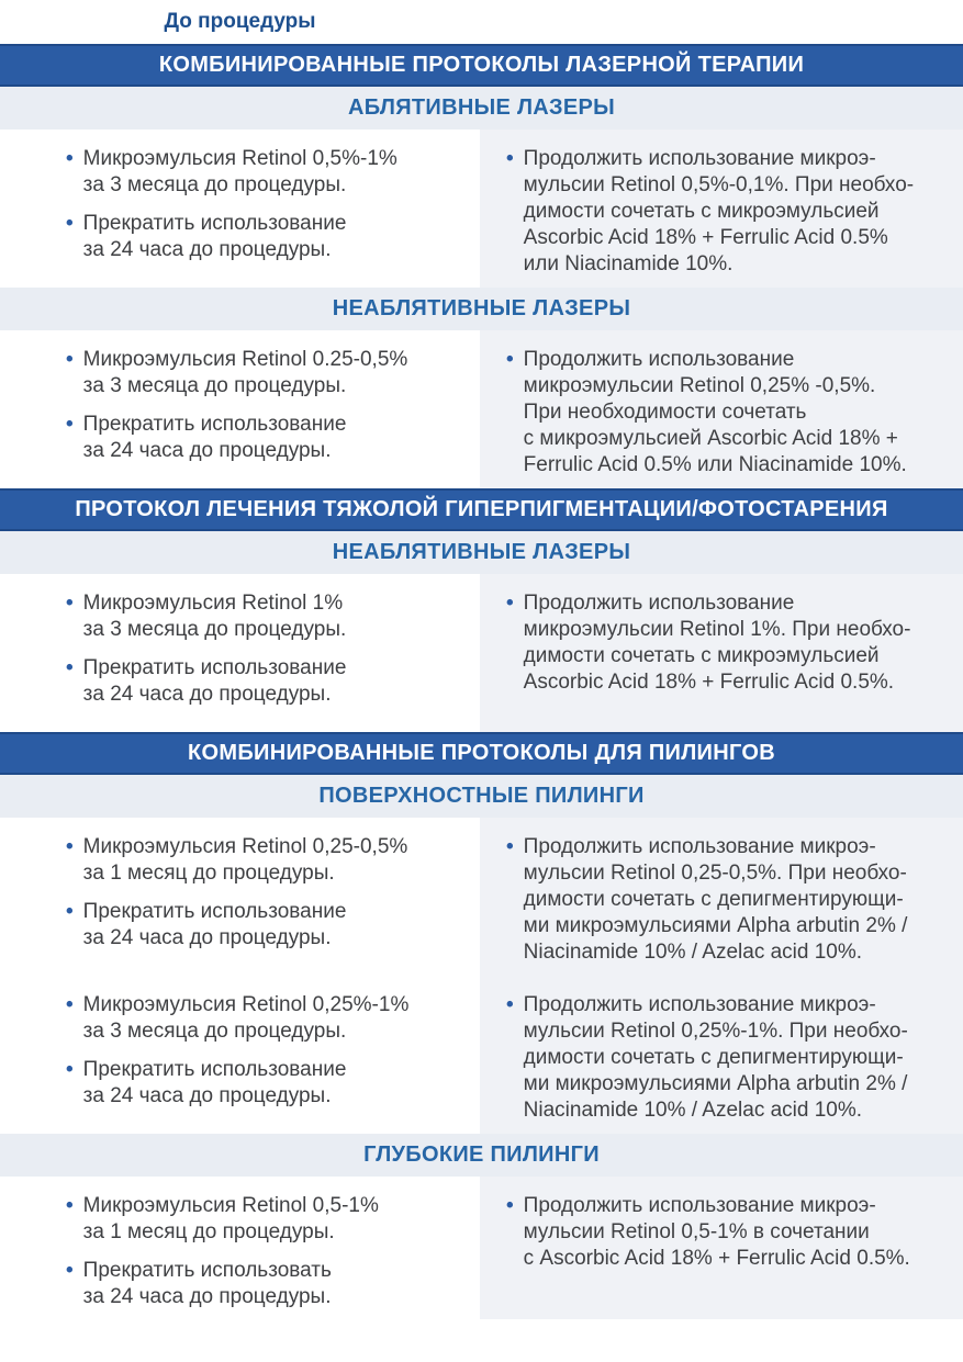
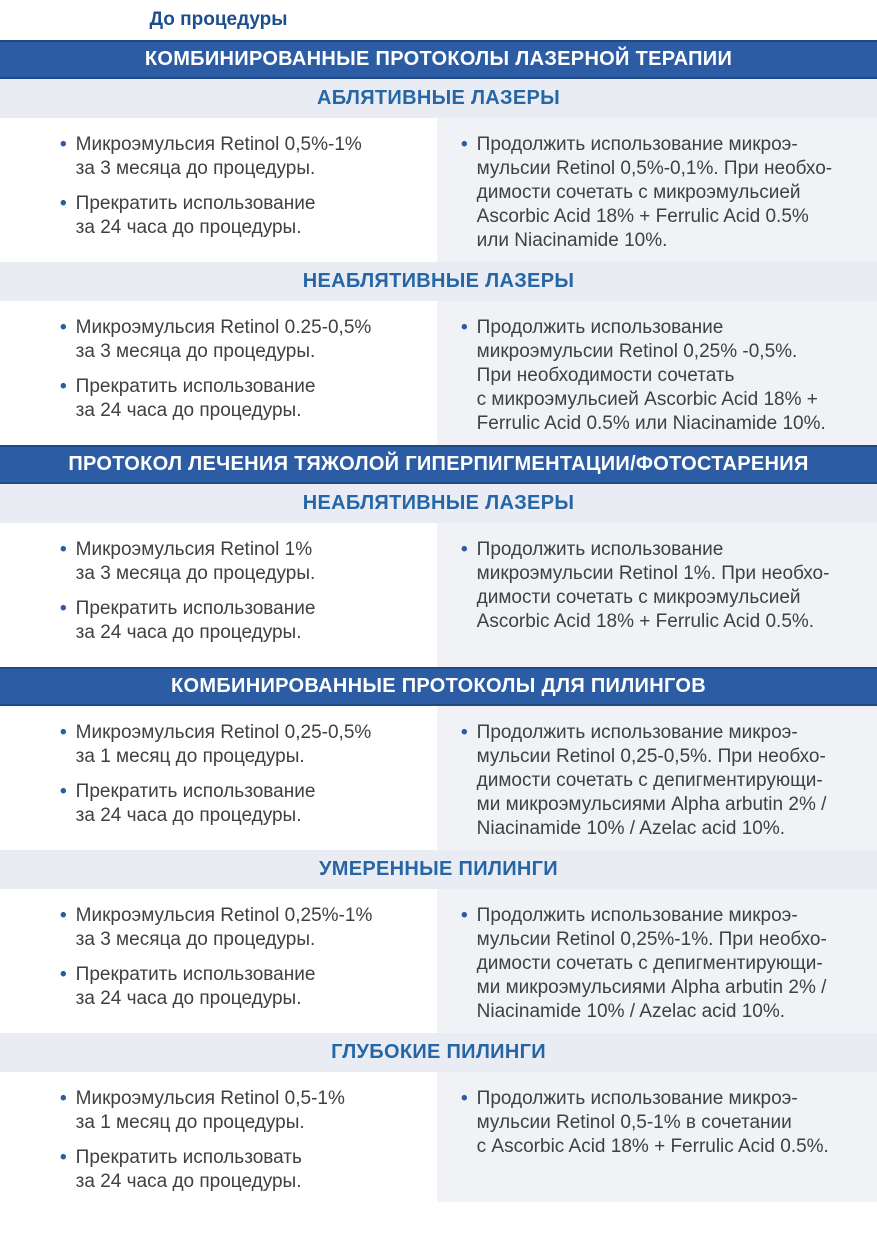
  До процедуры
  КОМБИНИРОВАННЫЕ ПРОТОКОЛЫ ЛАЗЕРНОЙ ТЕРАПИИ
  АБЛЯТИВНЫЕ ЛАЗЕРЫ
  •
  Микроэмульсия Retinol 0,5%-1%
  за 3 месяца до процедуры.
  •
  Прекратить использование
  за 24 часа до процедуры.
  •
  Продолжить использование микроэ-
  мульсии Retinol 0,5%-0,1%. При необхо-
  димости сочетать с микроэмульсией
  Ascorbic Acid 18% + Ferrulic Acid 0.5%
  или Niacinamide 10%.
  НЕАБЛЯТИВНЫЕ ЛАЗЕРЫ
  •
  Микроэмульсия Retinol 0.25-0,5%
  за 3 месяца до процедуры.
  •
  Прекратить использование
  за 24 часа до процедуры.
  •
  Продолжить использование
  микроэмульсии Retinol 0,25% -0,5%.
  При необходимости сочетать
  с микроэмульсией Ascorbic Acid 18% +
  Ferrulic Acid 0.5% или Niacinamide 10%.
  ПРОТОКОЛ ЛЕЧЕНИЯ ТЯЖОЛОЙ ГИПЕРПИГМЕНТАЦИИ/ФОТОСТАРЕНИЯ
  НЕАБЛЯТИВНЫЕ ЛАЗЕРЫ
  •
  Микроэмульсия Retinol 1%
  за 3 месяца до процедуры.
  •
  Прекратить использование
  за 24 часа до процедуры.
  •
  Продолжить использование
  микроэмульсии Retinol 1%. При необхо-
  димости сочетать с микроэмульсией
  Ascorbic Acid 18% + Ferrulic Acid 0.5%.
  КОМБИНИРОВАННЫЕ ПРОТОКОЛЫ ДЛЯ ПИЛИНГОВ
- ПОВЕРХНОСТНЫЕ ПИЛИНГИ
  •
  Микроэмульсия Retinol 0,25-0,5%
  за 1 месяц до процедуры.
  •
  Прекратить использование
  за 24 часа до процедуры.
  •
  Продолжить использование микроэ-
  мульсии Retinol 0,25-0,5%. При необхо-
  димости сочетать с депигментирующи-
  ми микроэмульсиями Alpha arbutin 2% /
  Niacinamide 10% / Azelac acid 10%.
+ УМЕРЕННЫЕ ПИЛИНГИ
  •
  Микроэмульсия Retinol 0,25%-1%
  за 3 месяца до процедуры.
  •
  Прекратить использование
  за 24 часа до процедуры.
  •
  Продолжить использование микроэ-
  мульсии Retinol 0,25%-1%. При необхо-
  димости сочетать с депигментирующи-
  ми микроэмульсиями Alpha arbutin 2% /
  Niacinamide 10% / Azelac acid 10%.
  ГЛУБОКИЕ ПИЛИНГИ
  •
  Микроэмульсия Retinol 0,5-1%
  за 1 месяц до процедуры.
  •
  Прекратить использовать
  за 24 часа до процедуры.
  •
  Продолжить использование микроэ-
  мульсии Retinol 0,5-1% в сочетании
  с Ascorbic Acid 18% + Ferrulic Acid 0.5%.
